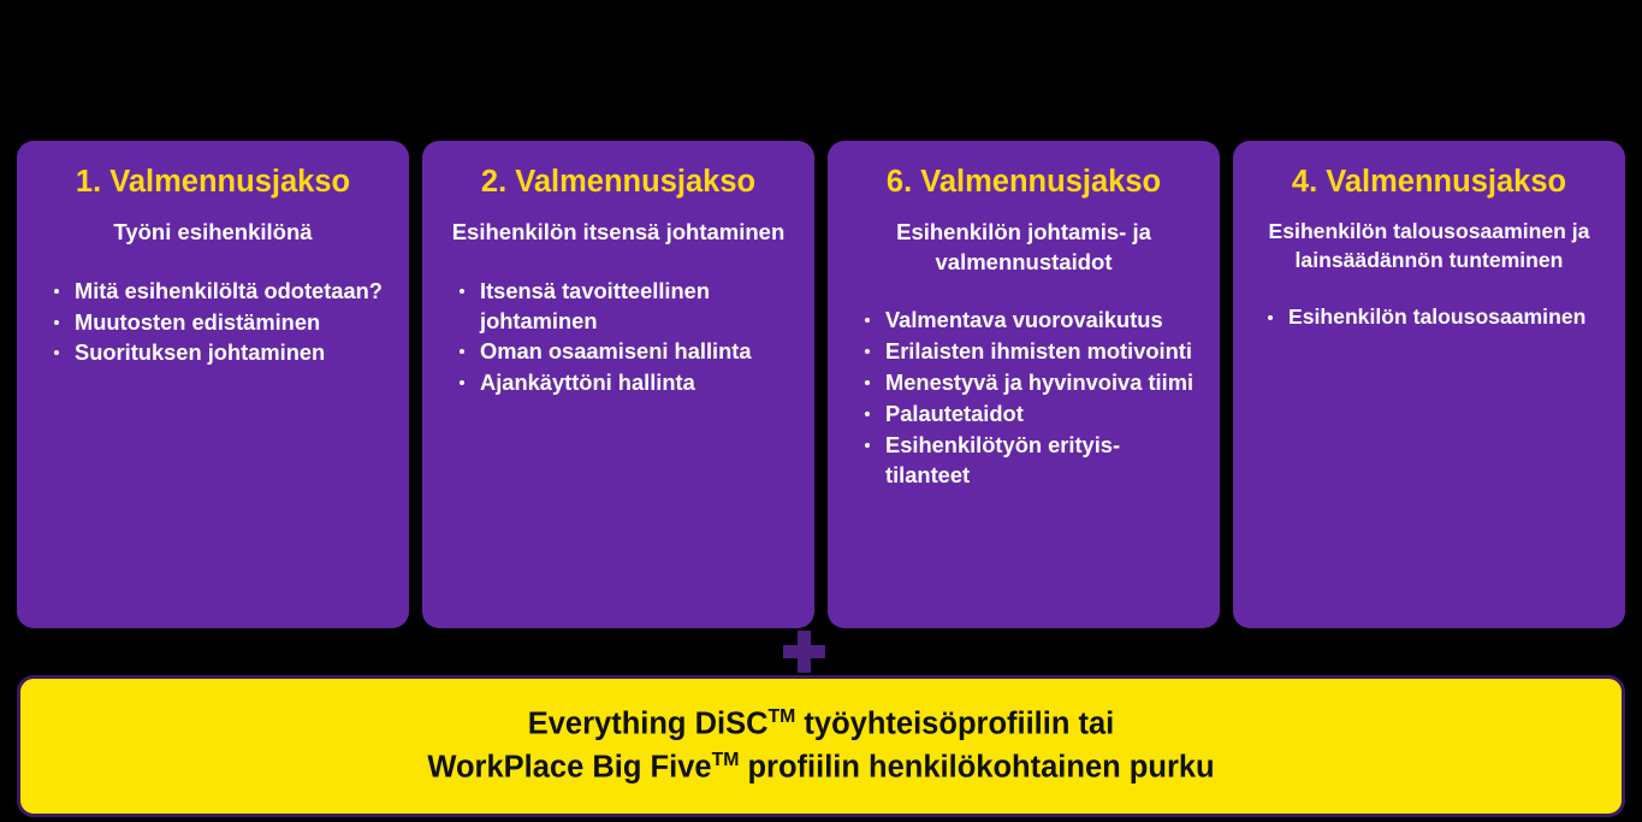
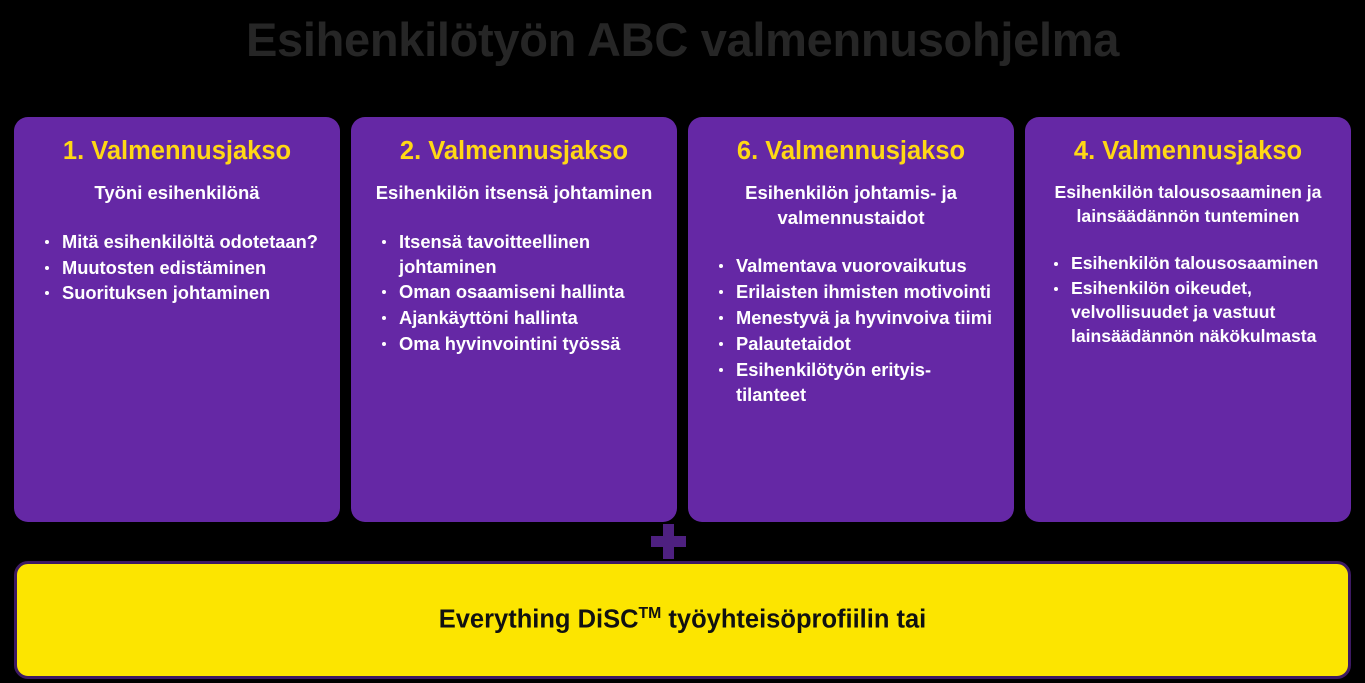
+ Esihenkilötyön ABC valmennusohjelma
  1. Valmennusjakso
  Työni esihenkilönä
  Mitä esihenkilöltä odotetaan?
  Muutosten edistäminen
  Suorituksen johtaminen
  2. Valmennusjakso
  Esihenkilön itsensä johtaminen
  Itsensä tavoitteellinen johtaminen
  Oman osaamiseni hallinta
  Ajankäyttöni hallinta
+ Oma hyvinvointini työssä
  6. Valmennusjakso
  Esihenkilön johtamis- ja valmennustaidot
  Valmentava vuorovaikutus
  Erilaisten ihmisten motivointi
  Menestyvä ja hyvinvoiva tiimi
  Palautetaidot
  Esihenkilötyön erityis-tilanteet
  4. Valmennusjakso
  Esihenkilön talousosaaminen ja lainsäädännön tunteminen
  Esihenkilön talousosaaminen
+ Esihenkilön oikeudet, velvollisuudet ja vastuut lainsäädännön näkökulmasta
  Everything DiSCTM työyhteisöprofiilin tai
- WorkPlace Big FiveTM profiilin henkilökohtainen purku
